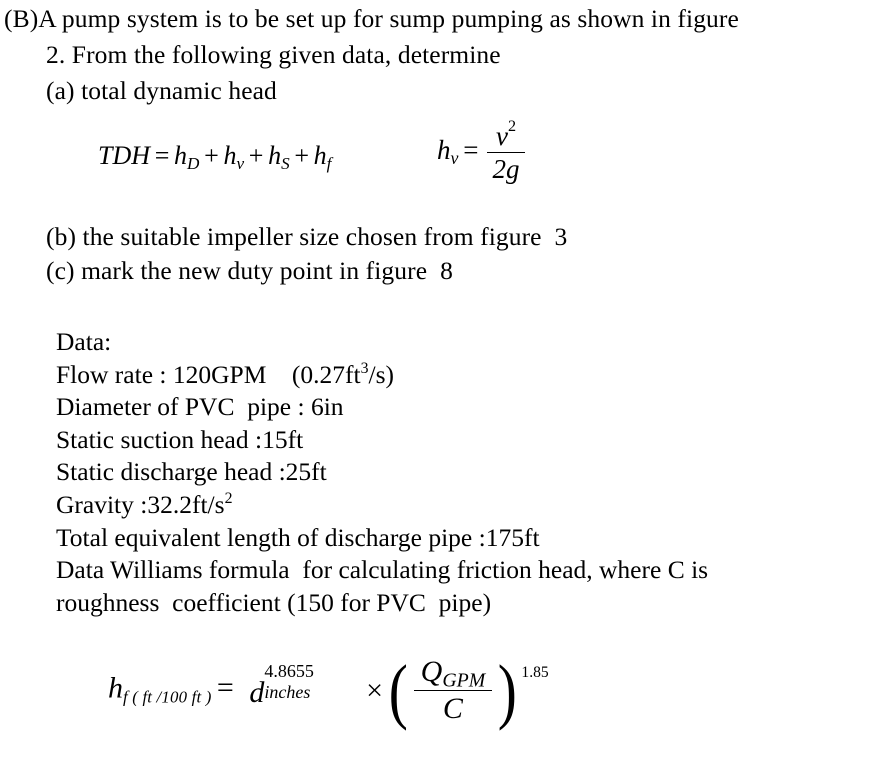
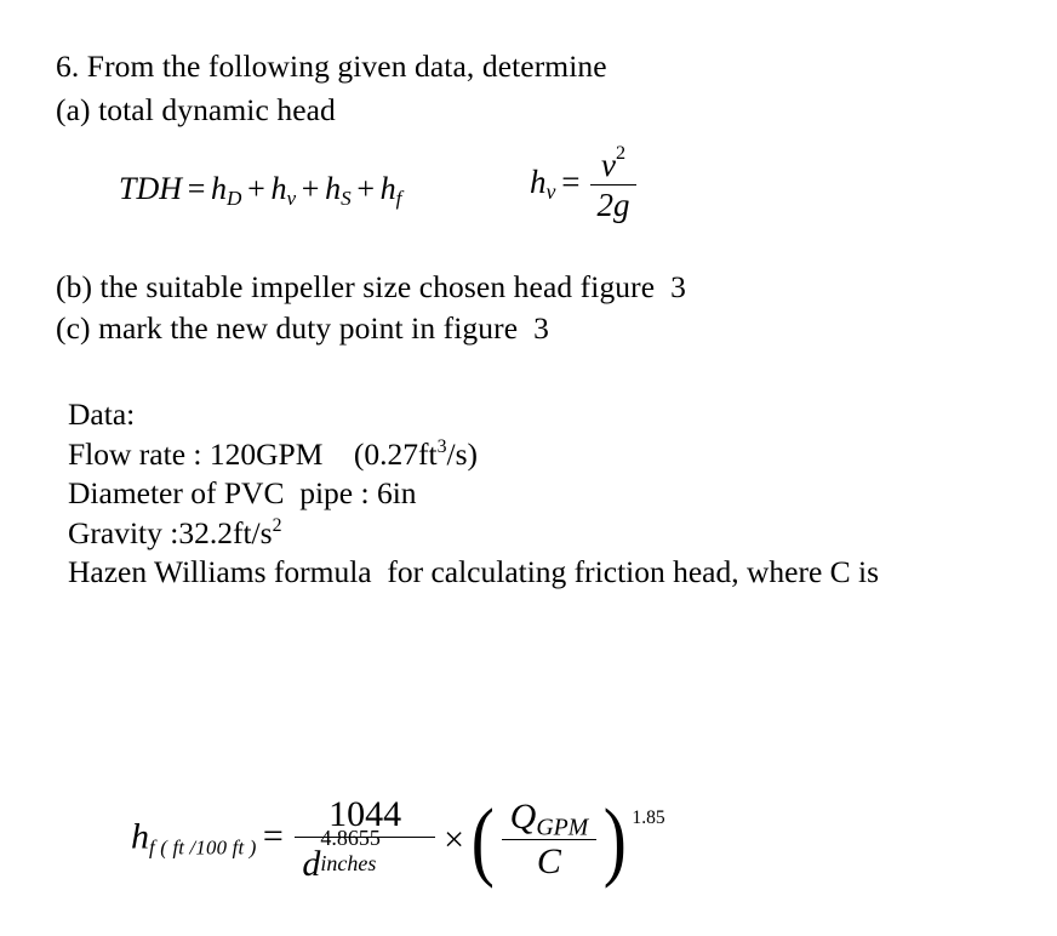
- (B)A pump system is to be set up for sump pumping as shown in figure
- 2. From the following given data, determine
+ 6. From the following given data, determine
  (a) total dynamic head
  TDH = hD + hv + hS + hf
  hv =
  v2
  2g
- (b) the suitable impeller size chosen from figure 3
+ (b) the suitable impeller size chosen head figure 3
- (c) mark the new duty point in figure 8
+ (c) mark the new duty point in figure 3
  Data:
  Flow rate : 120GPM (0.27ft3/s)
  Diameter of PVC pipe : 6in
- Static suction head :15ft
- Static discharge head :25ft
  Gravity :32.2ft/s2
- Total equivalent length of discharge pipe :175ft
- Data Williams formula for calculating friction head, where C is
+ Hazen Williams formula for calculating friction head, where C is
- roughness coefficient (150 for PVC pipe)
  hf ( ft /100 ft ) =
+ 1044
  d
  4.8655
  inches
  × (
  QGPM
  C
  ) 1.85
